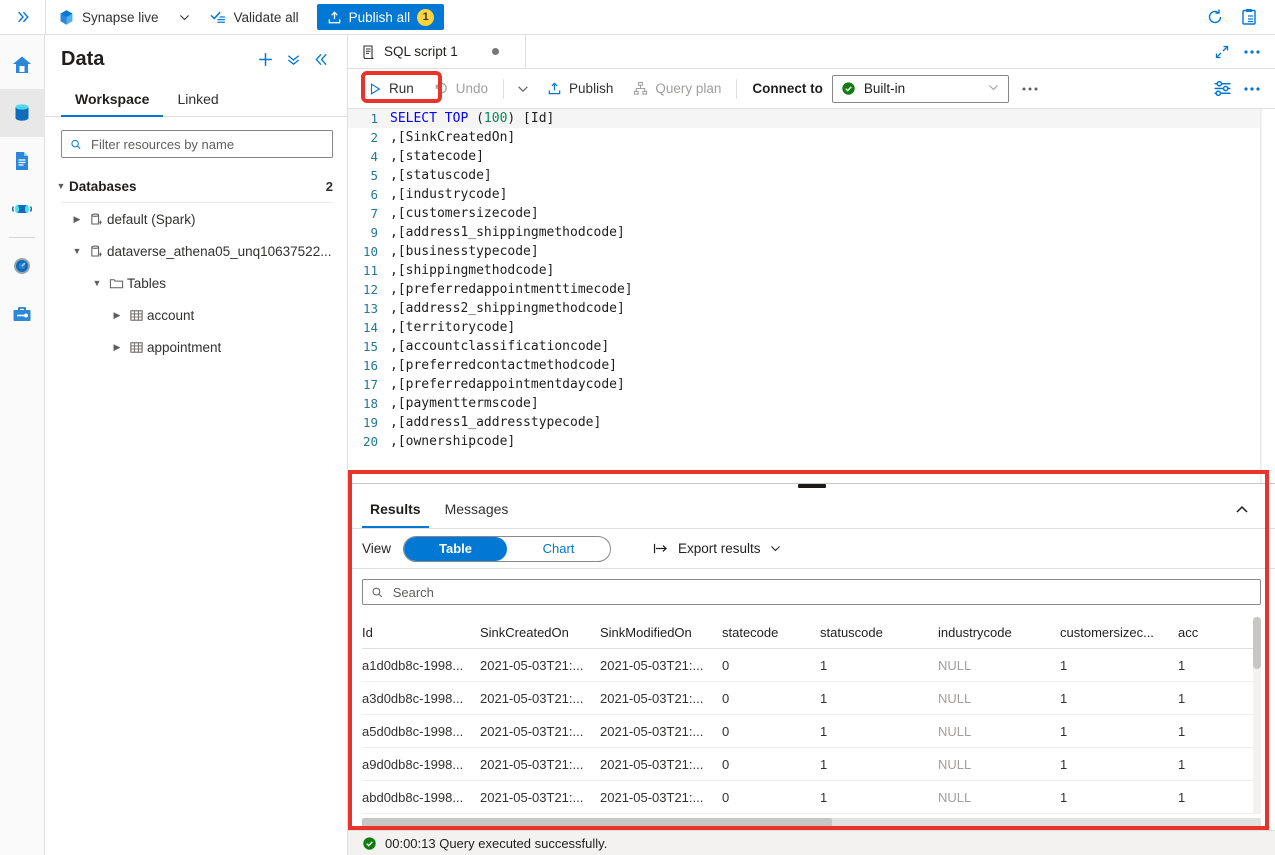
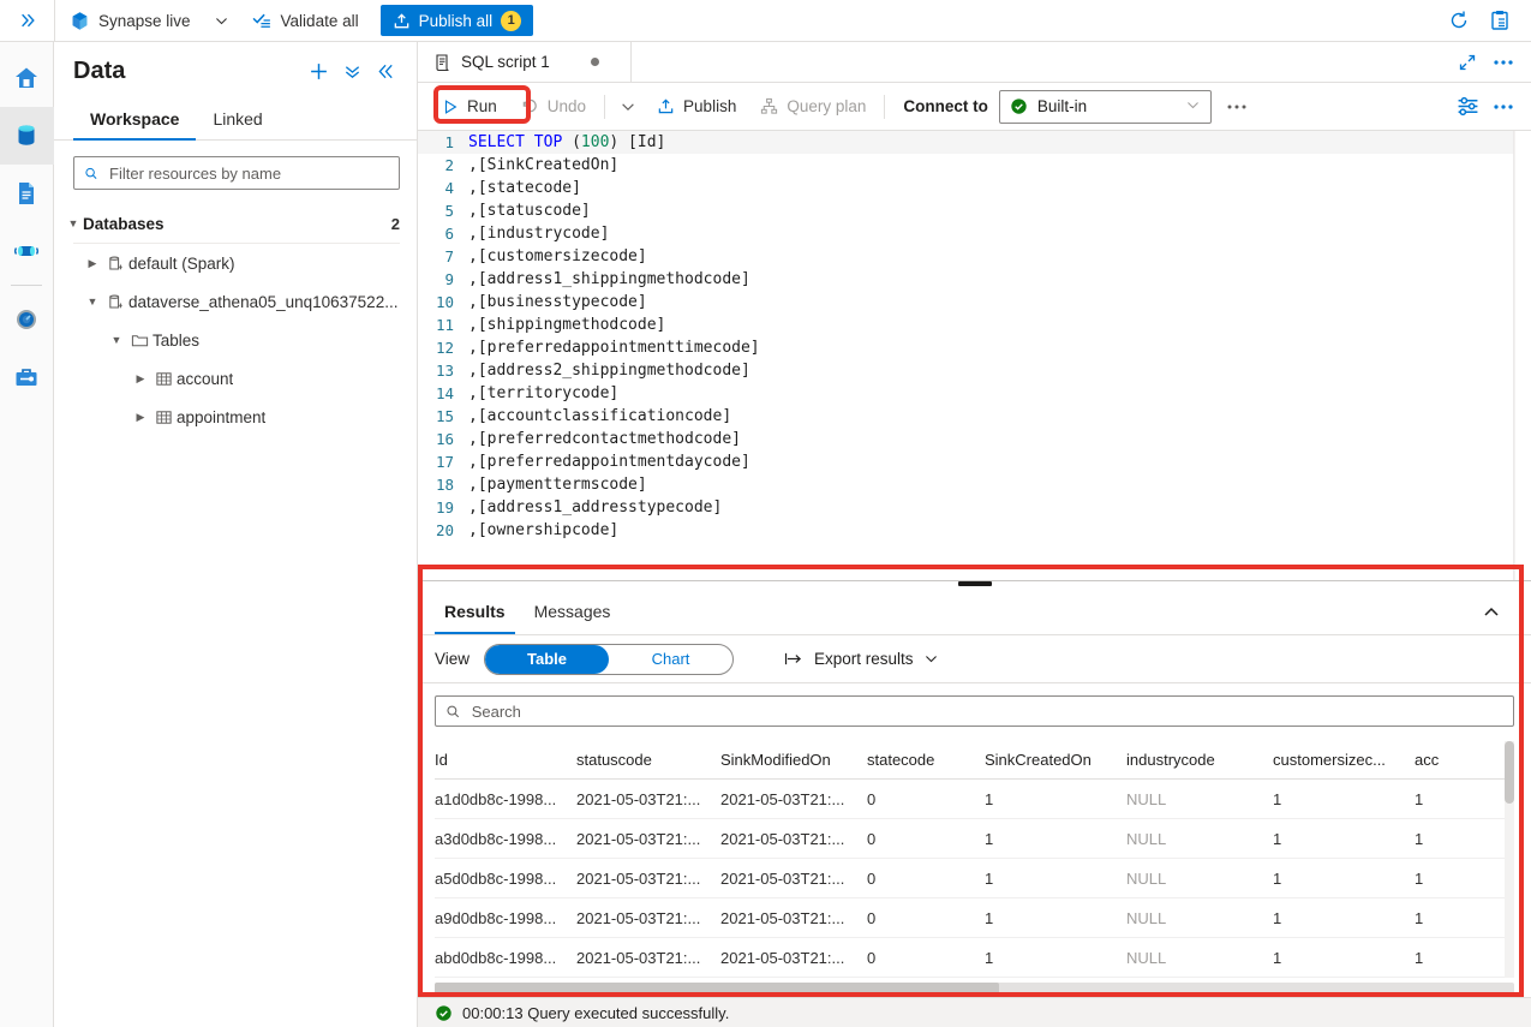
  Synapse live
  Validate all
  Publish all
  1
  Data
  Workspace
  Linked
  Filter resources by name
  ▼
  Databases
  2
  ▶
  default (Spark)
  ▼
  dataverse_athena05_unq10637522...
  ▼
  Tables
  ▶
  account
  ▶
  appointment
  SQL script 1
  Run
  Undo
  Publish
  Query plan
  Connect to
  Built-in
  1
  SELECT TOP (100) [Id]
  2
  ,[SinkCreatedOn]
  4
  ,[statecode]
  5
  ,[statuscode]
  6
  ,[industrycode]
  7
  ,[customersizecode]
  9
  ,[address1_shippingmethodcode]
  10
  ,[businesstypecode]
  11
  ,[shippingmethodcode]
  12
  ,[preferredappointmenttimecode]
  13
  ,[address2_shippingmethodcode]
  14
  ,[territorycode]
  15
  ,[accountclassificationcode]
  16
  ,[preferredcontactmethodcode]
  17
  ,[preferredappointmentdaycode]
  18
  ,[paymenttermscode]
  19
  ,[address1_addresstypecode]
  20
  ,[ownershipcode]
  Results
  Messages
  View
  Table
  Chart
  Export results
  Search
  Id
- SinkCreatedOn
+ statuscode
  SinkModifiedOn
  statecode
- statuscode
+ SinkCreatedOn
  industrycode
  customersizec...
  acc
  a1d0db8c-1998...
  2021-05-03T21:...
  2021-05-03T21:...
  0
  1
  NULL
  1
  1
  a3d0db8c-1998...
  2021-05-03T21:...
  2021-05-03T21:...
  0
  1
  NULL
  1
  1
  a5d0db8c-1998...
  2021-05-03T21:...
  2021-05-03T21:...
  0
  1
  NULL
  1
  1
  a9d0db8c-1998...
  2021-05-03T21:...
  2021-05-03T21:...
  0
  1
  NULL
  1
  1
  abd0db8c-1998...
  2021-05-03T21:...
  2021-05-03T21:...
  0
  1
  NULL
  1
  1
  00:00:13 Query executed successfully.
